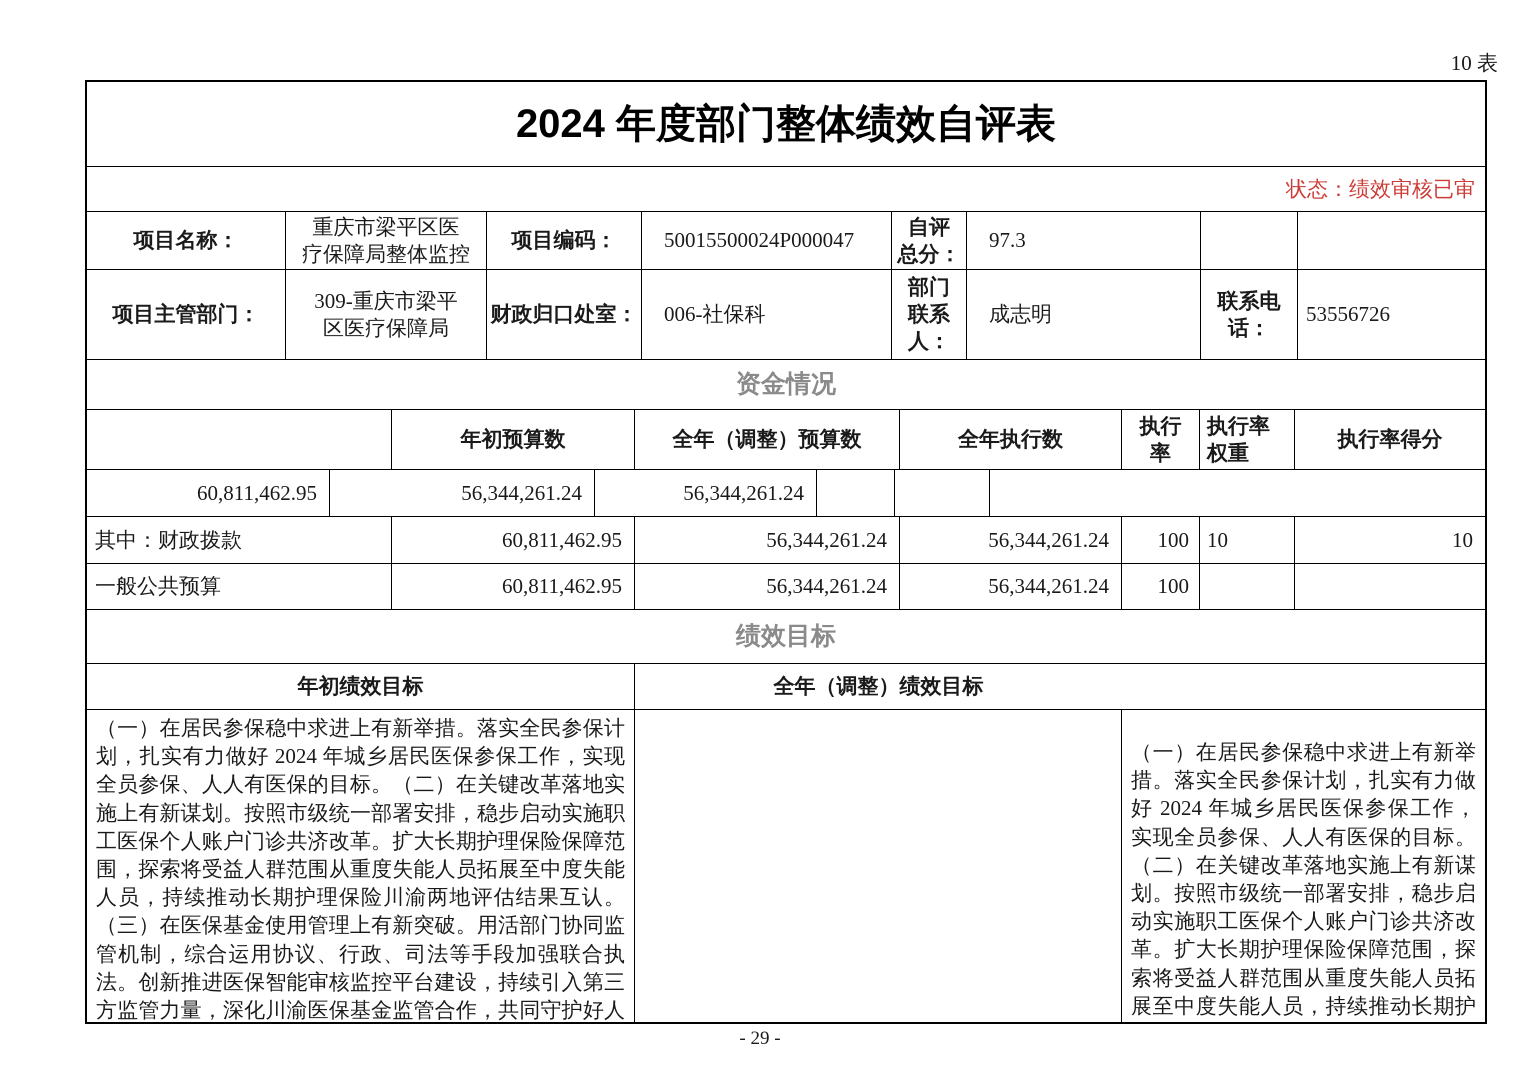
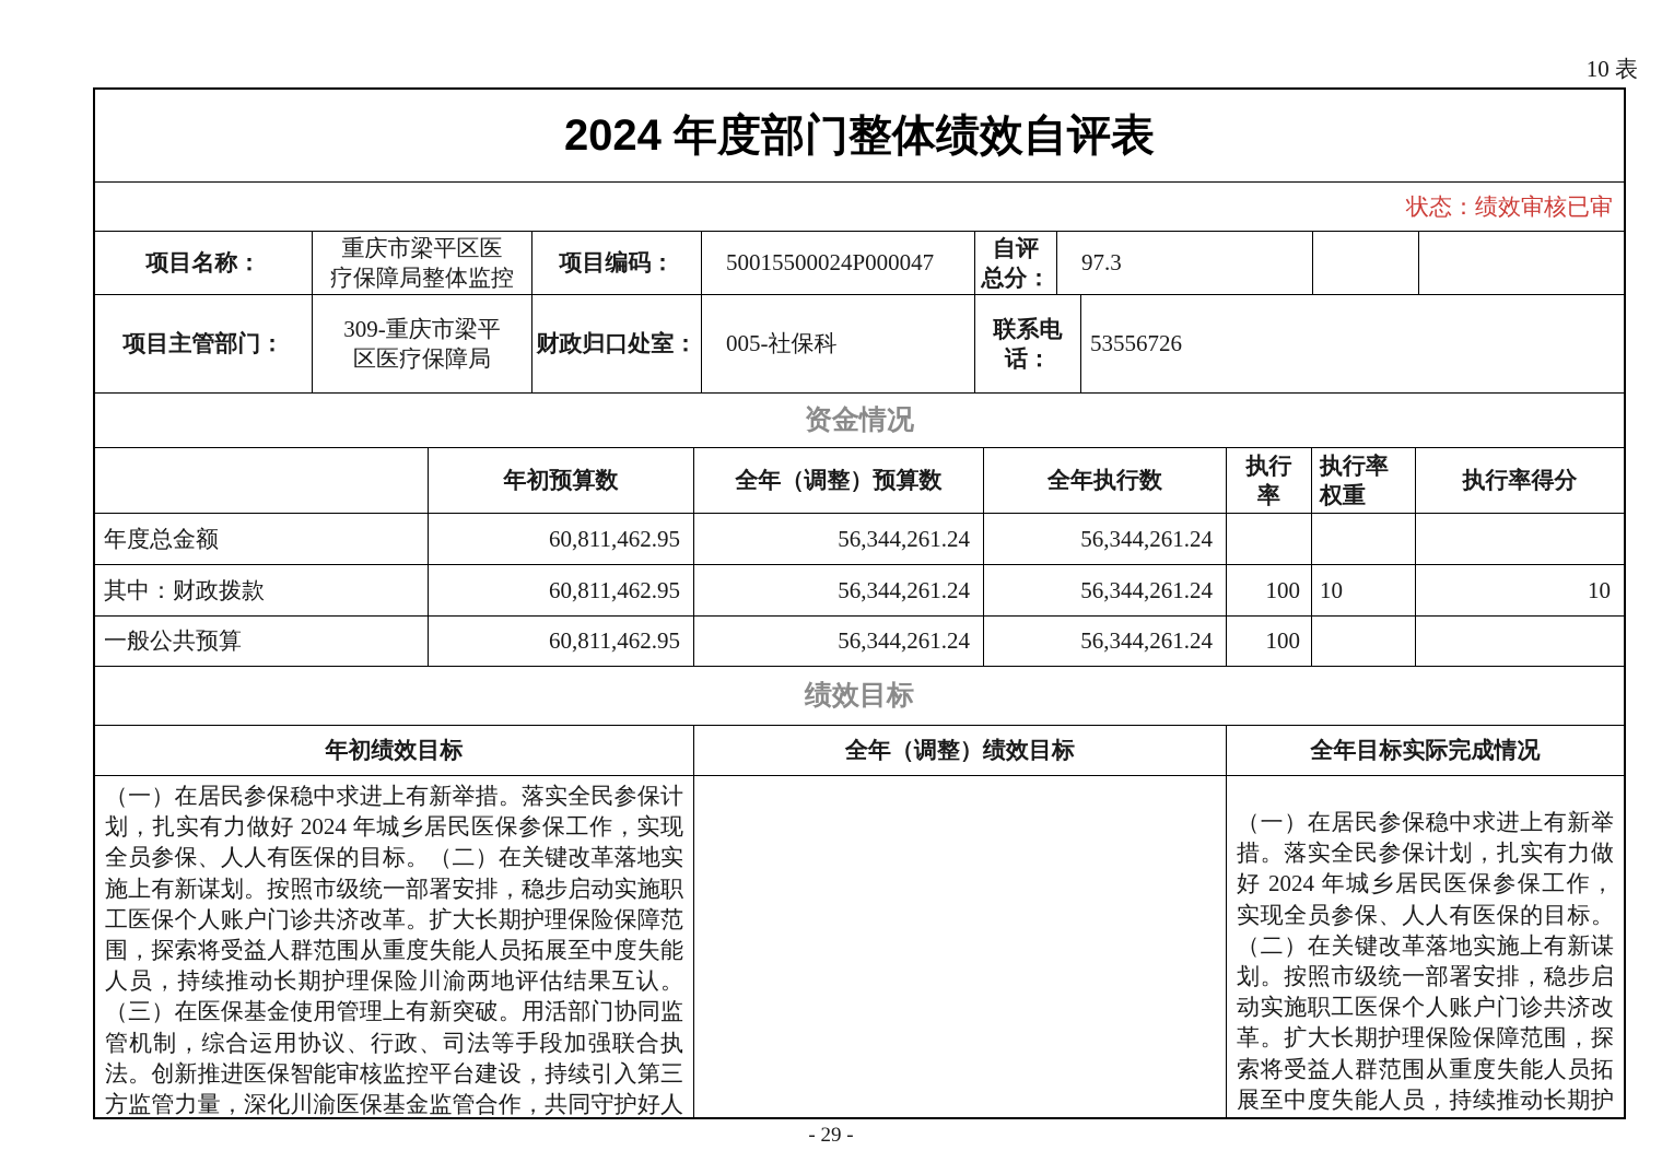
  10 表
  2024 年度部门整体绩效自评表
  状态：绩效审核已审
  项目名称：
  重庆市梁平区医
  疗保障局整体监控
  项目编码：
  50015500024P000047
  自评
  总分：
  97.3
  项目主管部门：
  309-重庆市梁平
  区医疗保障局
  财政归口处室：
- 006-社保科
+ 005-社保科
- 部门
- 联系
- 人：
- 成志明
  联系电
  话：
  53556726
  资金情况
  年初预算数
  全年（调整）预算数
  全年执行数
  执行
  率
  执行率
  权重
  执行率得分
+ 年度总金额
  60,811,462.95
  56,344,261.24
  56,344,261.24
  其中：财政拨款
  60,811,462.95
  56,344,261.24
  56,344,261.24
  100
  10
  10
  一般公共预算
  60,811,462.95
  56,344,261.24
  56,344,261.24
  100
  绩效目标
  年初绩效目标
  全年（调整）绩效目标
+ 全年目标实际完成情况
  （一）在居民参保稳中求进上有新举措。落实全民参保计划，扎实有力做好 2024 年城乡居民医保参保工作，实现全员参保、人人有医保的目标。（二）在关键改革落地实施上有新谋划。按照市级统一部署安排，稳步启动实施职工医保个人账户门诊共济改革。扩大长期护理保险保障范围，探索将受益人群范围从重度失能人员拓展至中度失能人员，持续推动长期护理保险川渝两地评估结果互认。（三）在医保基金使用管理上有新突破。用活部门协同监管机制，综合运用协议、行政、司法等手段加强联合执法。创新推进医保智能审核监控平台建设，持续引入第三方监管力量，深化川渝医保基金监管合作，共同守护好人
  （一）在居民参保稳中求进上有新举措。落实全民参保计划，扎实有力做好 2024 年城乡居民医保参保工作，实现全员参保、人人有医保的目标。（二）在关键改革落地实施上有新谋划。按照市级统一部署安排，稳步启动实施职工医保个人账户门诊共济改革。扩大长期护理保险保障范围，探索将受益人群范围从重度失能人员拓展至中度失能人员，持续推动长期护
  - 29 -
